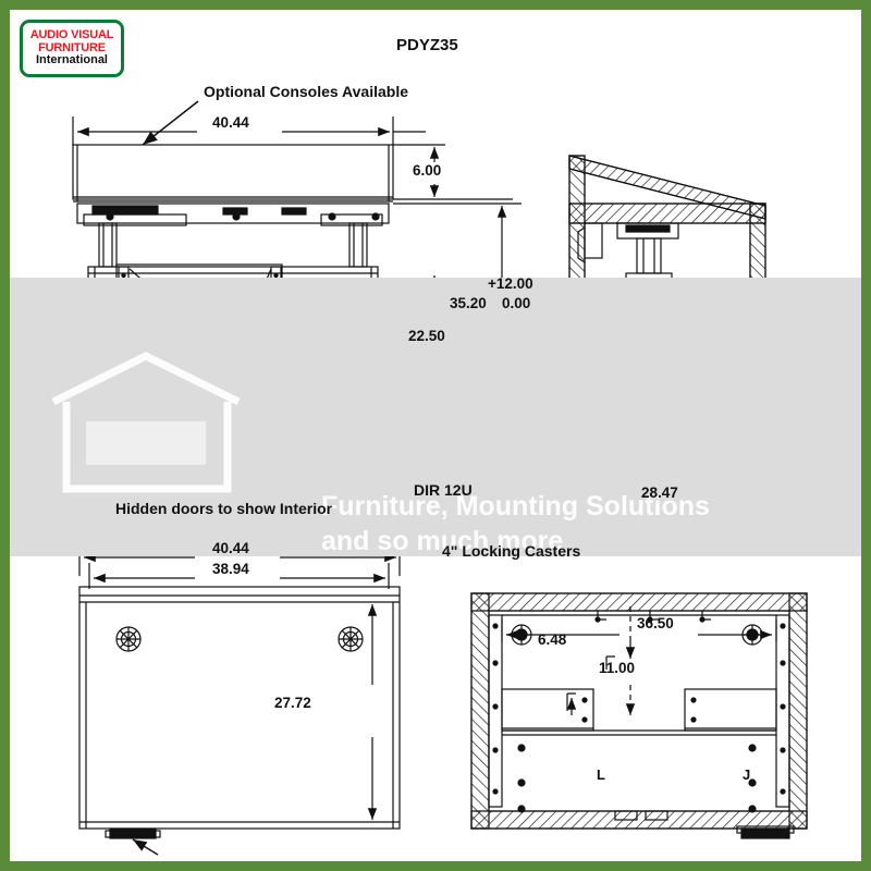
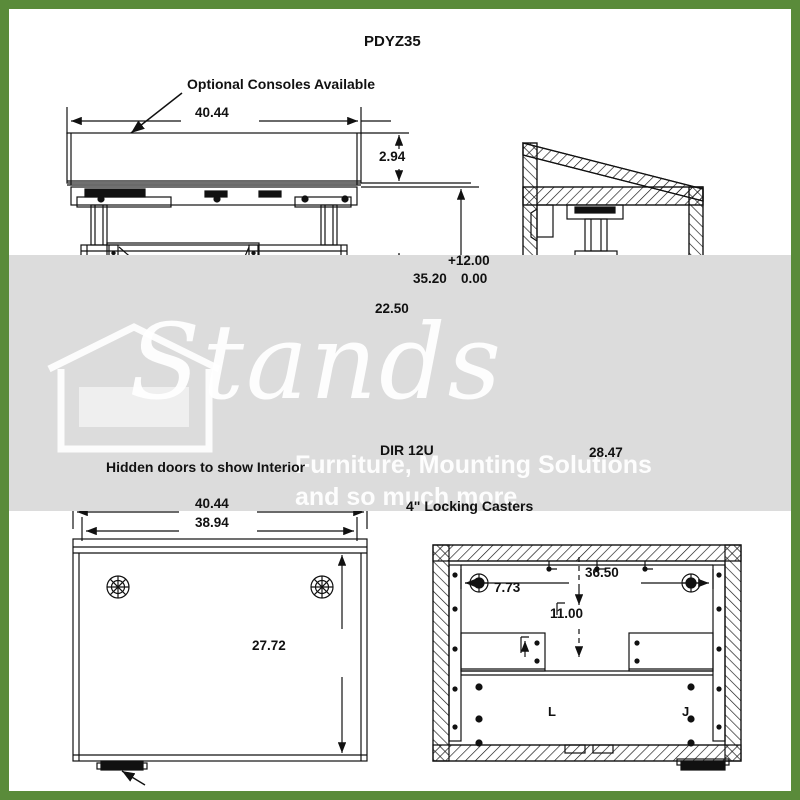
+ Stands
  Furniture, Mounting Solutions
  and so much more
  PDYZ35
  Optional Consoles Available
  40.44
- 6.00
+ 2.94
  +12.00
  0.00
  35.20
  22.50
  Hidden doors to show Interior
  DIR 12U
  4" Locking Casters
  28.47
  40.44
  38.94
  27.72
  36.50
- 6.48
+ 7.73
  11.00
  L
  J
- AUDIO VISUAL
- FURNITURE
- International
